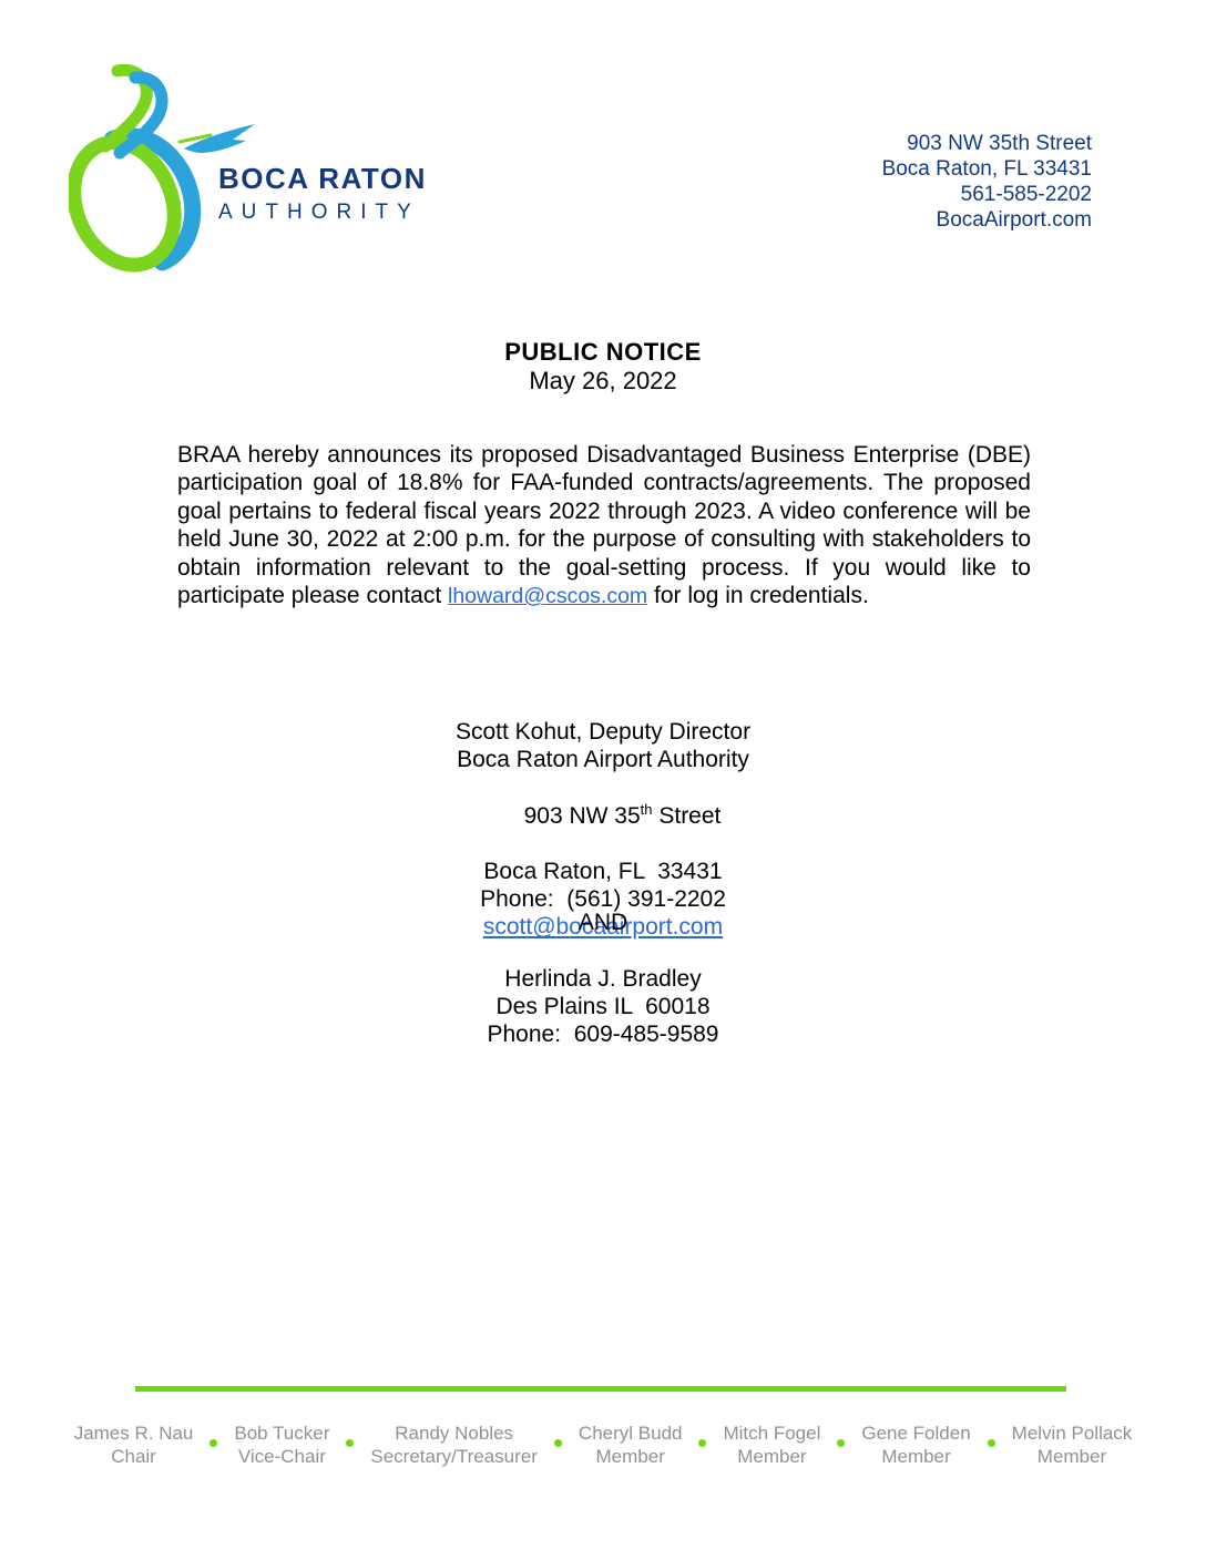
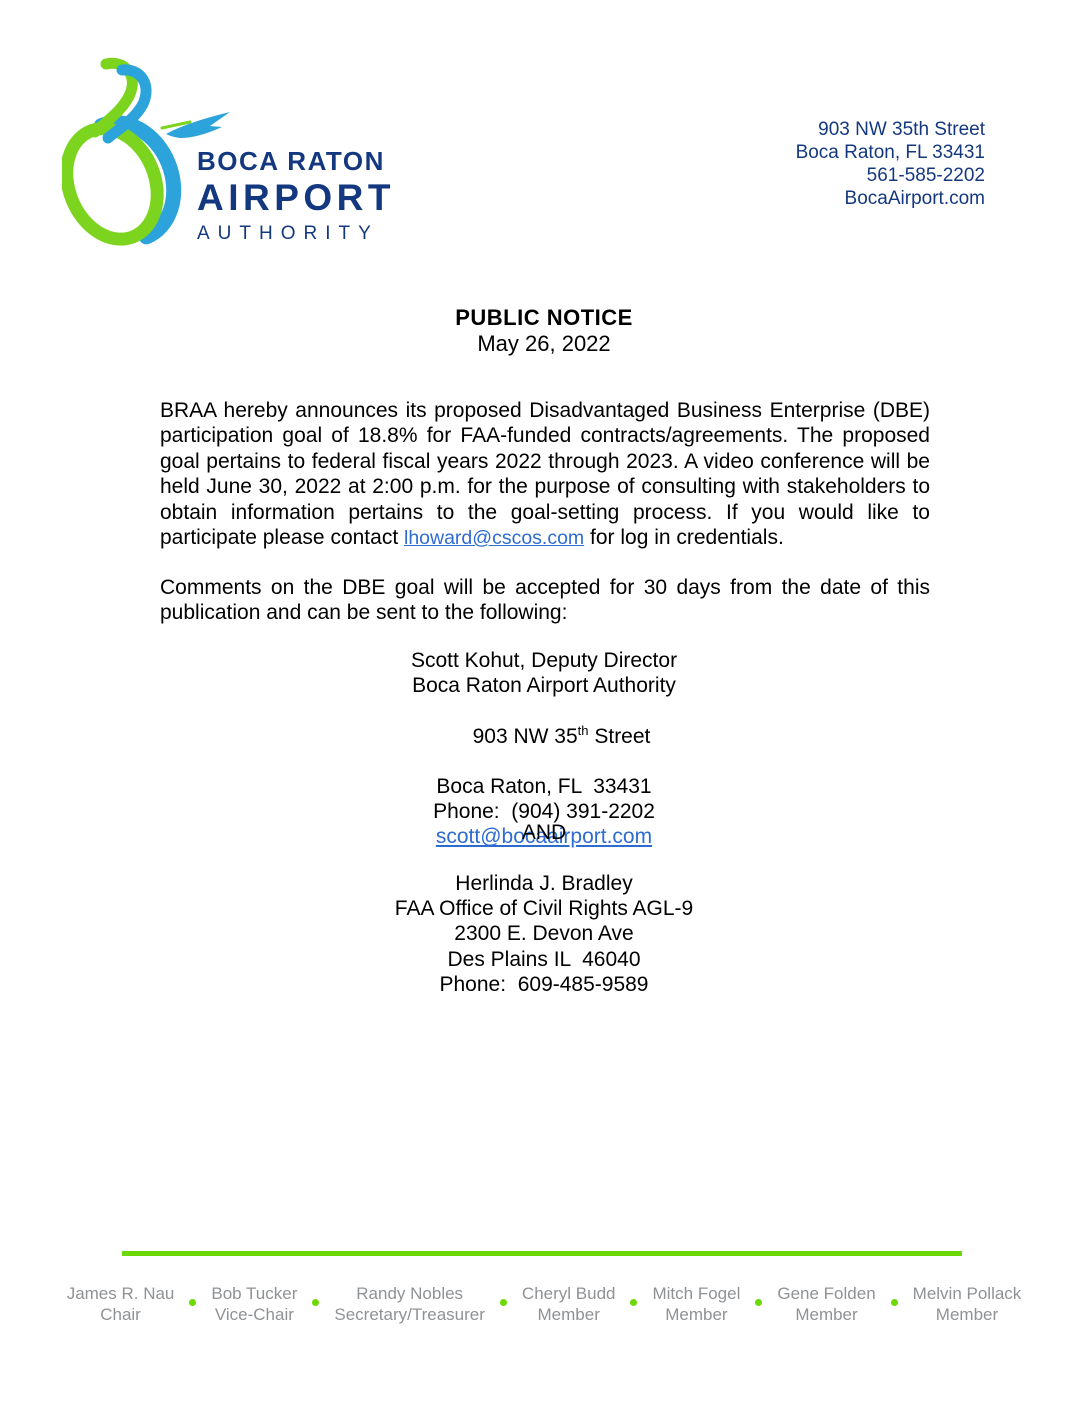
  BOCA RATON
+ AIRPORT
  AUTHORITY
  903 NW 35th Street
  Boca Raton, FL 33431
  561-585-2202
  BocaAirport.com
  PUBLIC NOTICE
  May 26, 2022
- BRAA hereby announces its proposed Disadvantaged Business Enterprise (DBE) participation goal of 18.8% for FAA-funded contracts/agreements. The proposed goal pertains to federal fiscal years 2022 through 2023. A video conference will be held June 30, 2022 at 2:00 p.m. for the purpose of consulting with stakeholders to obtain information relevant to the goal-setting process. If you would like to participate please contact lhoward@cscos.com for log in credentials.
+ BRAA hereby announces its proposed Disadvantaged Business Enterprise (DBE) participation goal of 18.8% for FAA-funded contracts/agreements. The proposed goal pertains to federal fiscal years 2022 through 2023. A video conference will be held June 30, 2022 at 2:00 p.m. for the purpose of consulting with stakeholders to obtain information pertains to the goal-setting process. If you would like to participate please contact lhoward@cscos.com for log in credentials.
+ Comments on the DBE goal will be accepted for 30 days from the date of this publication and can be sent to the following:
  Scott Kohut, Deputy Director
  Boca Raton Airport Authority
  903 NW 35th Street
  Boca Raton, FL 33431
- Phone: (561) 391-2202
+ Phone: (904) 391-2202
  scott@bocaairport.com
  AND
  Herlinda J. Bradley
+ FAA Office of Civil Rights AGL-9
+ 2300 E. Devon Ave
- Des Plains IL 60018
+ Des Plains IL 46040
  Phone: 609-485-9589
  James R. Nau
  Chair
  Bob Tucker
  Vice-Chair
  Randy Nobles
  Secretary/Treasurer
  Cheryl Budd
  Member
  Mitch Fogel
  Member
  Gene Folden
  Member
  Melvin Pollack
  Member
